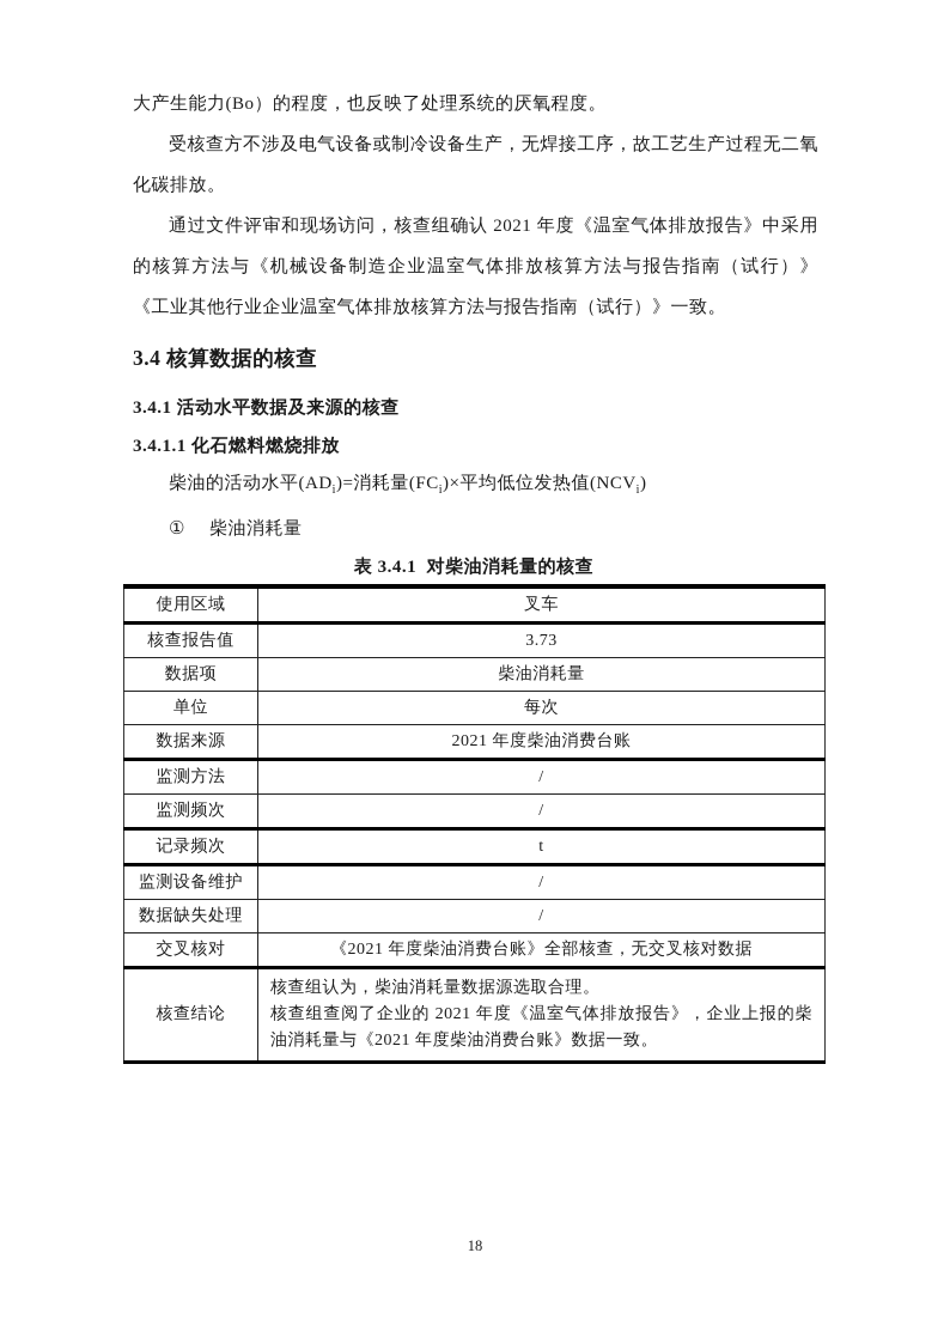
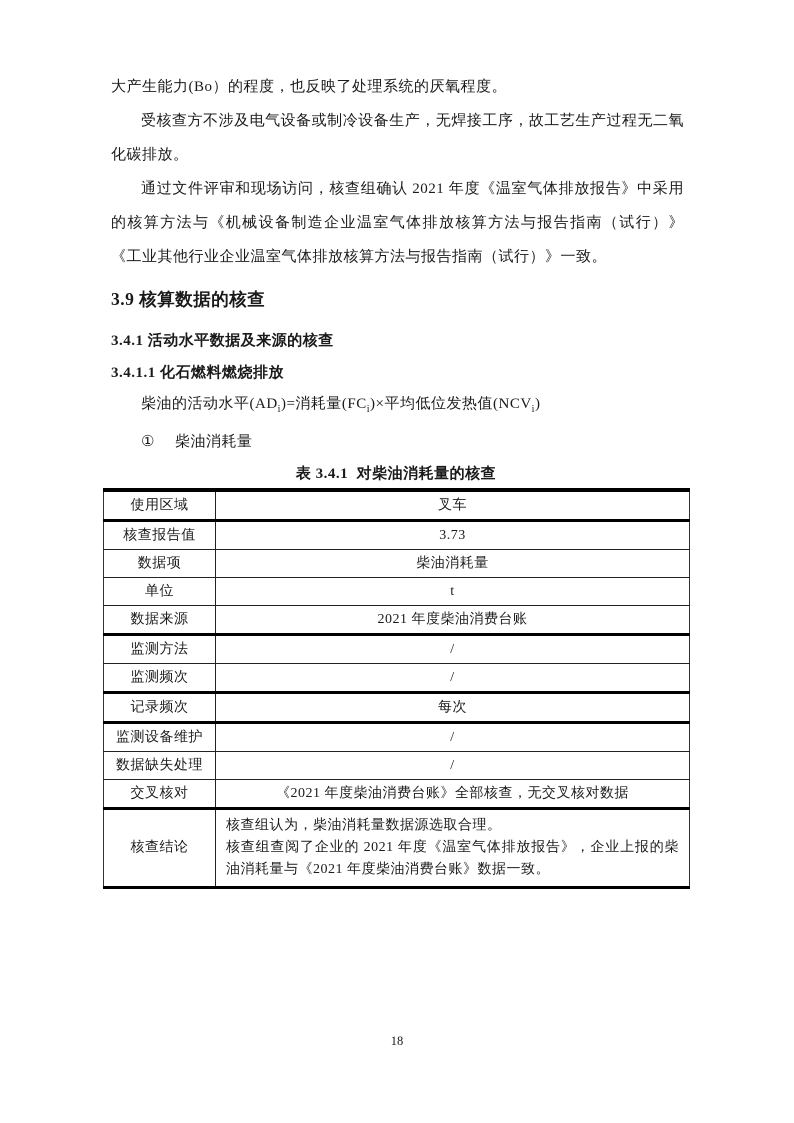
  大产生能力(Bo）的程度，也反映了处理系统的厌氧程度。
  受核查方不涉及电气设备或制冷设备生产，无焊接工序，故工艺生产过程无二氧化碳排放。
  通过文件评审和现场访问，核查组确认 2021 年度《温室气体排放报告》中采用的核算方法与《机械设备制造企业温室气体排放核算方法与报告指南（试行）》《工业其他行业企业温室气体排放核算方法与报告指南（试行）》一致。
- 3.4 核算数据的核查
+ 3.9 核算数据的核查
  3.4.1 活动水平数据及来源的核查
  3.4.1.1 化石燃料燃烧排放
  柴油的活动水平(ADi)=消耗量(FCi)×平均低位发热值(NCVi)
  ① 柴油消耗量
  表 3.4.1 对柴油消耗量的核查
  使用区域	叉车
  核查报告值	3.73
  数据项	柴油消耗量
- 单位	每次
+ 单位	t
  数据来源	2021 年度柴油消费台账
  监测方法	/
  监测频次	/
- 记录频次	t
+ 记录频次	每次
  监测设备维护	/
  数据缺失处理	/
  交叉核对	《2021 年度柴油消费台账》全部核查，无交叉核对数据
  核查结论	核查组认为，柴油消耗量数据源选取合理。 核查组查阅了企业的 2021 年度《温室气体排放报告》，企业上报的柴油消耗量与《2021 年度柴油消费台账》数据一致。
  18
